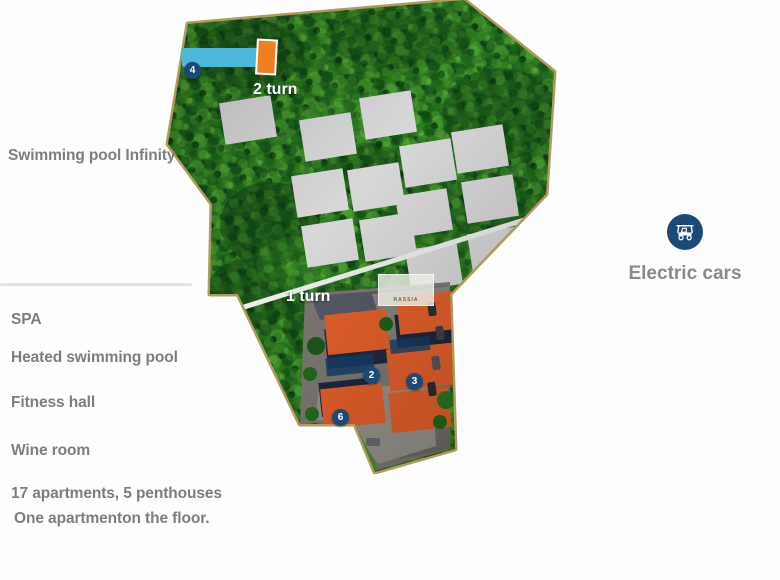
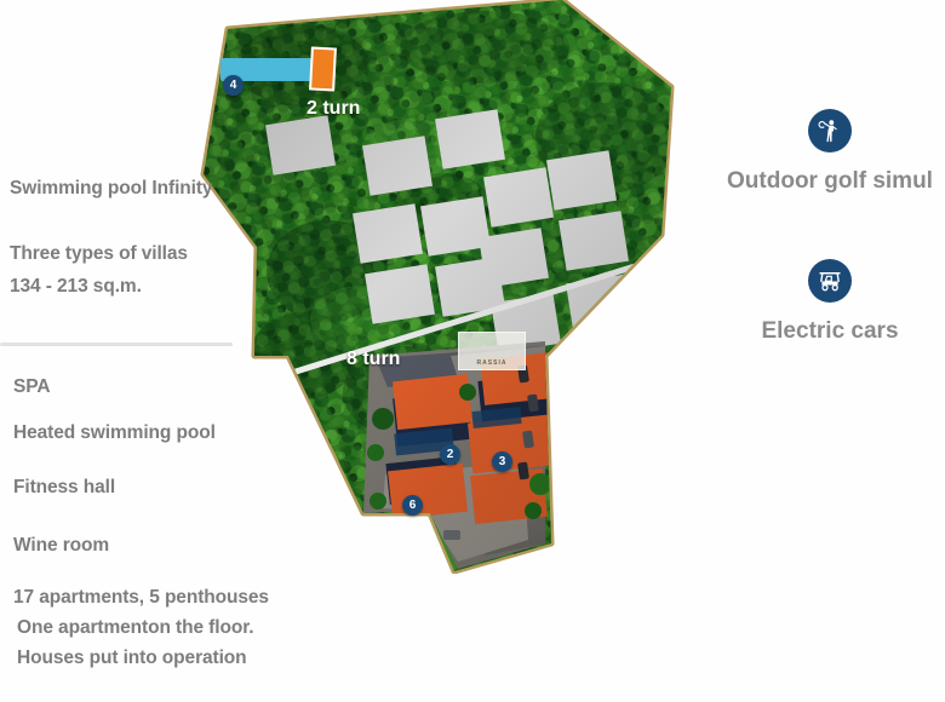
  2 turn
- 1 turn
+ 8 turn
  4
  2
  3
  6
  Swimming pool Infinity
+ Three types of villas
+ 134 - 213 sq.m.
  SPA
  Heated swimming pool
  Fitness hall
  Wine room
  17 apartments, 5 penthouses
  One apartmenton the floor.
+ Houses put into operation
+ Outdoor golf simul
  Electric cars
